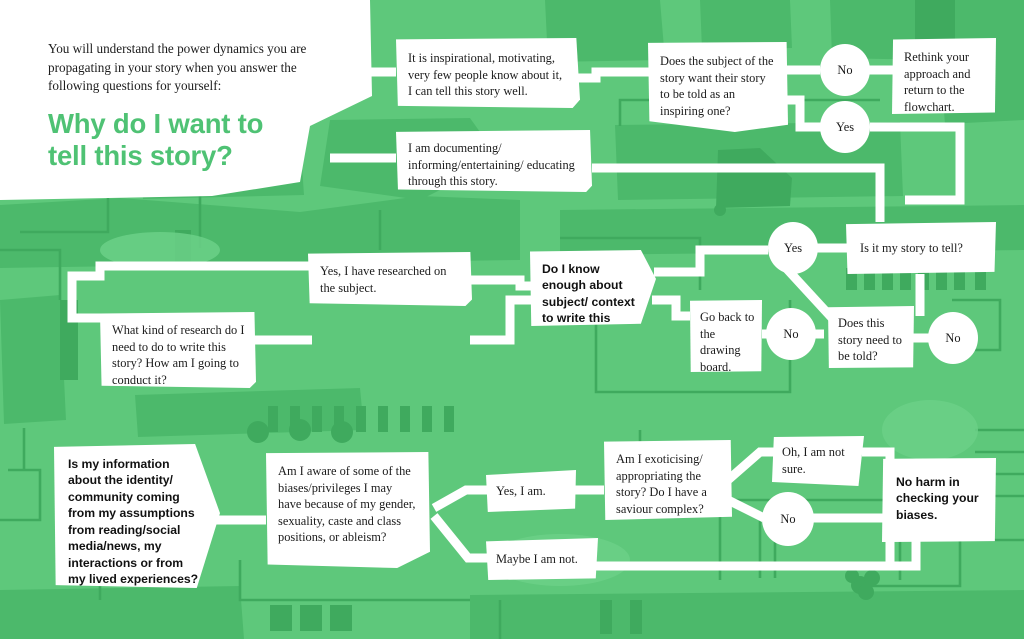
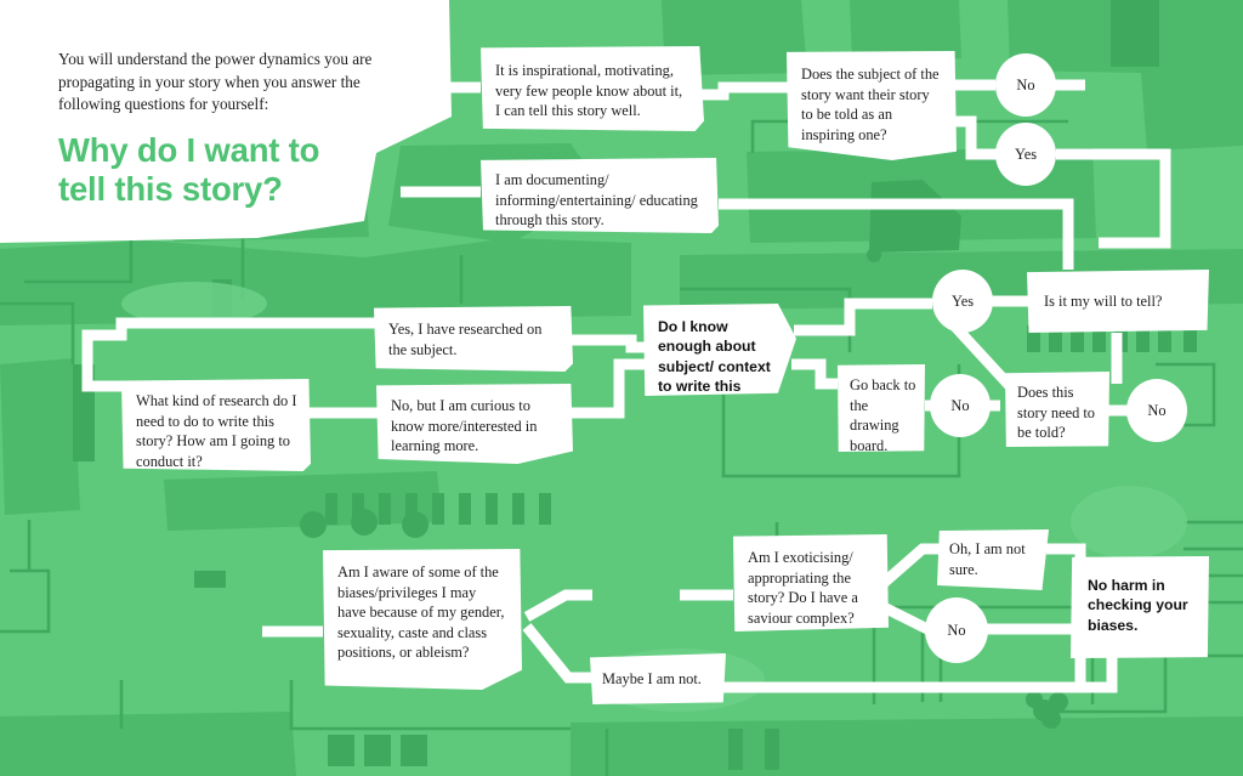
  You will understand the power dynamics you are propagating in your story when you answer the following questions for yourself:
  Why do I want to
  tell this story?
  It is inspirational, motivating, very few people know about it, I can tell this story well.
  I am documenting/ informing/entertaining/ educating through this story.
  Does the subject of the story want their story to be told as an inspiring one?
  No
  Yes
- Rethink your approach and return to the flowchart.
- Is it my story to tell?
+ Is it my will to tell?
  Yes
  Does this story need to be told?
  No
  No
  Go back to the drawing board.
  Yes, I have researched on the subject.
+ No, but I am curious to know more/interested in learning more.
  Do I know enough about subject/ context to write this
  What kind of research do I need to do to write this story? How am I going to conduct it?
- Is my information about the identity/ community coming from my assumptions from reading/social media/news, my interactions or from my lived experiences?
  Am I aware of some of the biases/privileges I may have because of my gender, sexuality, caste and class positions, or ableism?
- Yes, I am.
  Maybe I am not.
  Am I exoticising/ appropriating the story? Do I have a saviour complex?
  Oh, I am not sure.
  No
  No harm in checking your biases.
